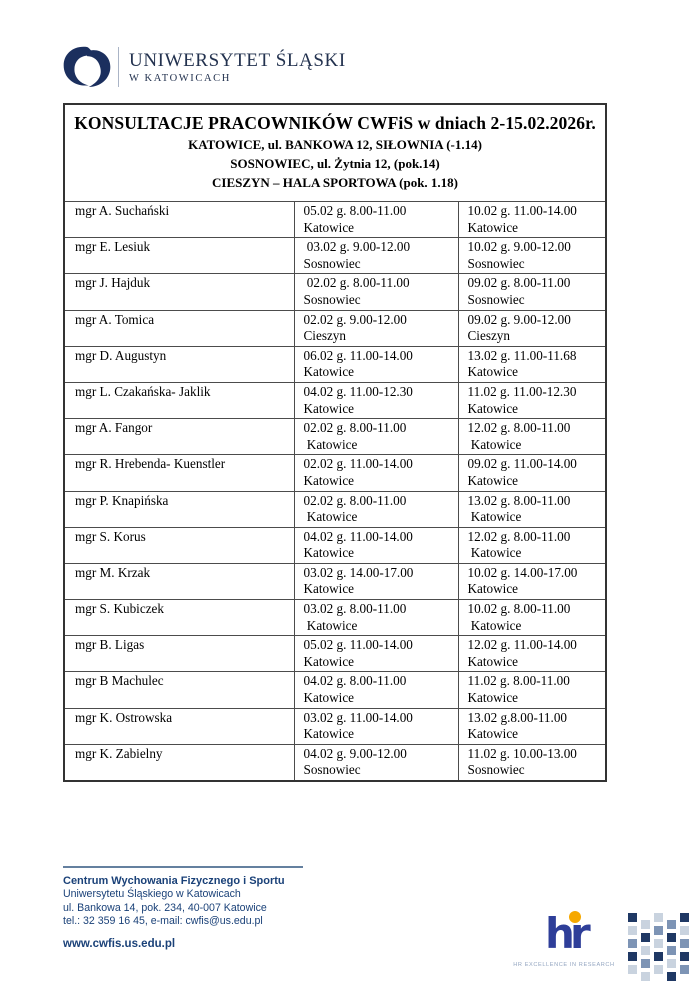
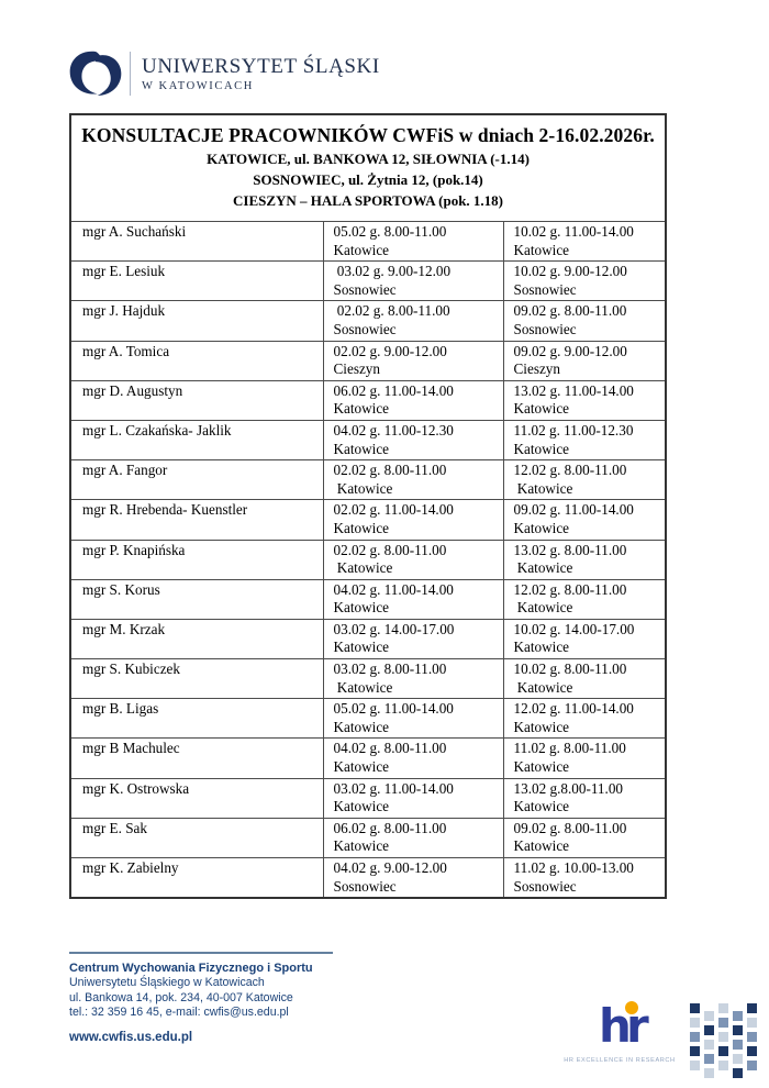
  UNIWERSYTET ŚLĄSKI
  W KATOWICACH
- KONSULTACJE PRACOWNIKÓW CWFiS w dniach 2-15.02.2026r. KATOWICE, ul. BANKOWA 12, SIŁOWNIA (-1.14) SOSNOWIEC, ul. Żytnia 12, (pok.14) CIESZYN – HALA SPORTOWA (pok. 1.18)
+ KONSULTACJE PRACOWNIKÓW CWFiS w dniach 2-16.02.2026r. KATOWICE, ul. BANKOWA 12, SIŁOWNIA (-1.14) SOSNOWIEC, ul. Żytnia 12, (pok.14) CIESZYN – HALA SPORTOWA (pok. 1.18)
  mgr A. Suchański	05.02 g. 8.00-11.00Katowice	10.02 g. 11.00-14.00Katowice
  mgr E. Lesiuk	03.02 g. 9.00-12.00Sosnowiec	10.02 g. 9.00-12.00Sosnowiec
  mgr J. Hajduk	02.02 g. 8.00-11.00Sosnowiec	09.02 g. 8.00-11.00Sosnowiec
  mgr A. Tomica	02.02 g. 9.00-12.00Cieszyn	09.02 g. 9.00-12.00Cieszyn
- mgr D. Augustyn	06.02 g. 11.00-14.00Katowice	13.02 g. 11.00-11.68Katowice
+ mgr D. Augustyn	06.02 g. 11.00-14.00Katowice	13.02 g. 11.00-14.00Katowice
  mgr L. Czakańska- Jaklik	04.02 g. 11.00-12.30Katowice	11.02 g. 11.00-12.30Katowice
  mgr A. Fangor	02.02 g. 8.00-11.00 Katowice	12.02 g. 8.00-11.00 Katowice
  mgr R. Hrebenda- Kuenstler	02.02 g. 11.00-14.00Katowice	09.02 g. 11.00-14.00Katowice
  mgr P. Knapińska	02.02 g. 8.00-11.00 Katowice	13.02 g. 8.00-11.00 Katowice
  mgr S. Korus	04.02 g. 11.00-14.00Katowice	12.02 g. 8.00-11.00 Katowice
  mgr M. Krzak	03.02 g. 14.00-17.00Katowice	10.02 g. 14.00-17.00Katowice
  mgr S. Kubiczek	03.02 g. 8.00-11.00 Katowice	10.02 g. 8.00-11.00 Katowice
  mgr B. Ligas	05.02 g. 11.00-14.00Katowice	12.02 g. 11.00-14.00Katowice
  mgr B Machulec	04.02 g. 8.00-11.00Katowice	11.02 g. 8.00-11.00Katowice
  mgr K. Ostrowska	03.02 g. 11.00-14.00Katowice	13.02 g.8.00-11.00Katowice
+ mgr E. Sak	06.02 g. 8.00-11.00Katowice	09.02 g. 8.00-11.00Katowice
  mgr K. Zabielny	04.02 g. 9.00-12.00Sosnowiec	11.02 g. 10.00-13.00Sosnowiec
  Centrum Wychowania Fizycznego i Sportu
  Uniwersytetu Śląskiego w Katowicach
  ul. Bankowa 14, pok. 234, 40-007 Katowice
  tel.: 32 359 16 45, e-mail: cwfis@us.edu.pl
  www.cwfis.us.edu.pl
  h
  r
